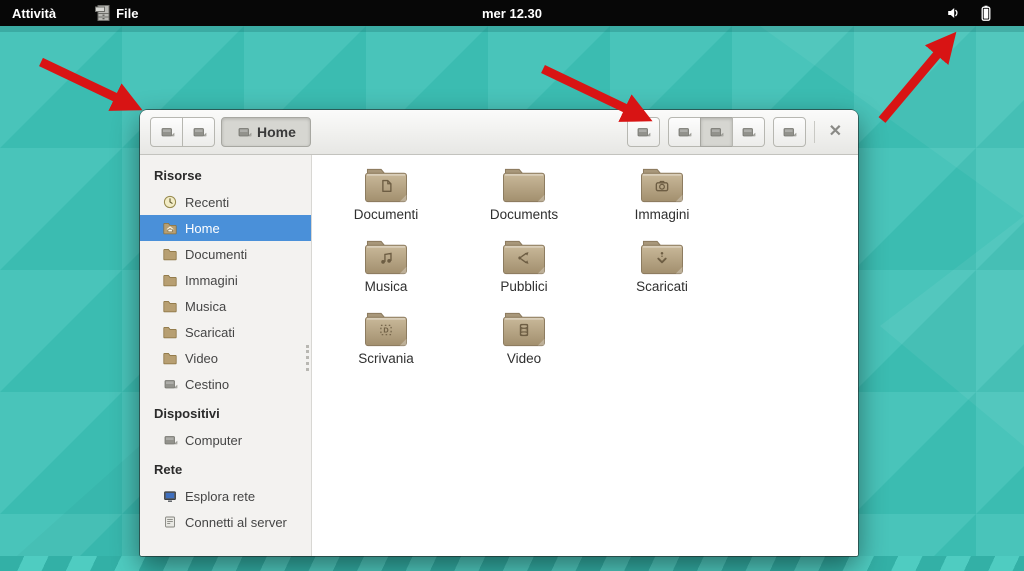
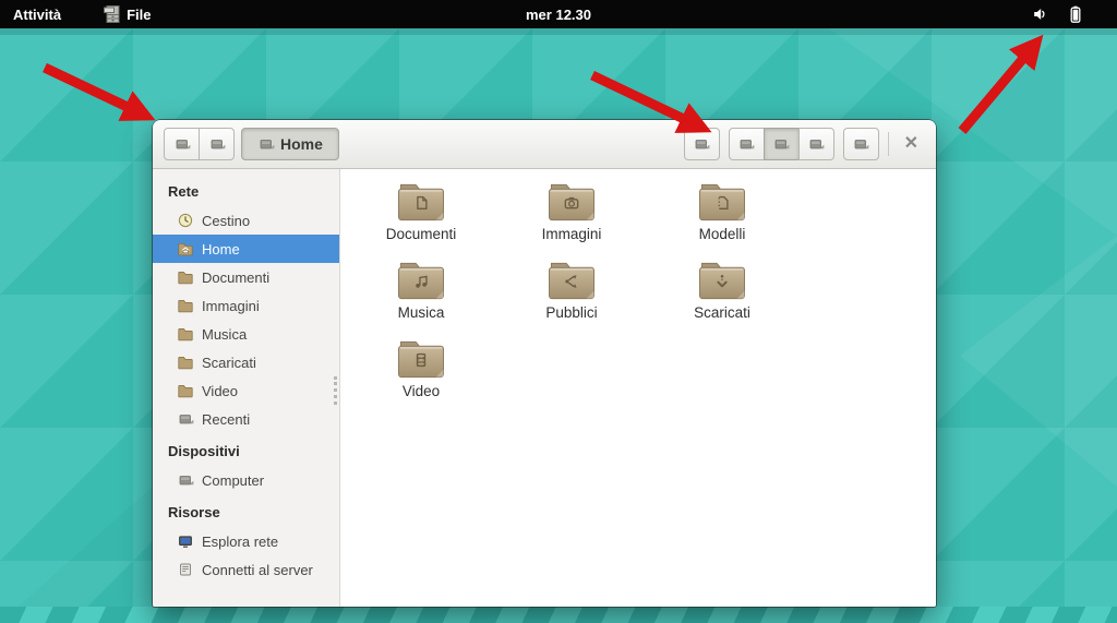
  Attività
  File
  mer 12.30
  Home
  ✕
- Risorse
+ Rete
- Recenti
+ Cestino
  Home
  Documenti
  Immagini
  Musica
  Scaricati
  Video
- Cestino
+ Recenti
  Dispositivi
  Computer
- Rete
+ Risorse
  Esplora rete
  Connetti al server
  Documenti
- Documents
  Immagini
+ Modelli
  Musica
  Pubblici
  Scaricati
- Scrivania
  Video
